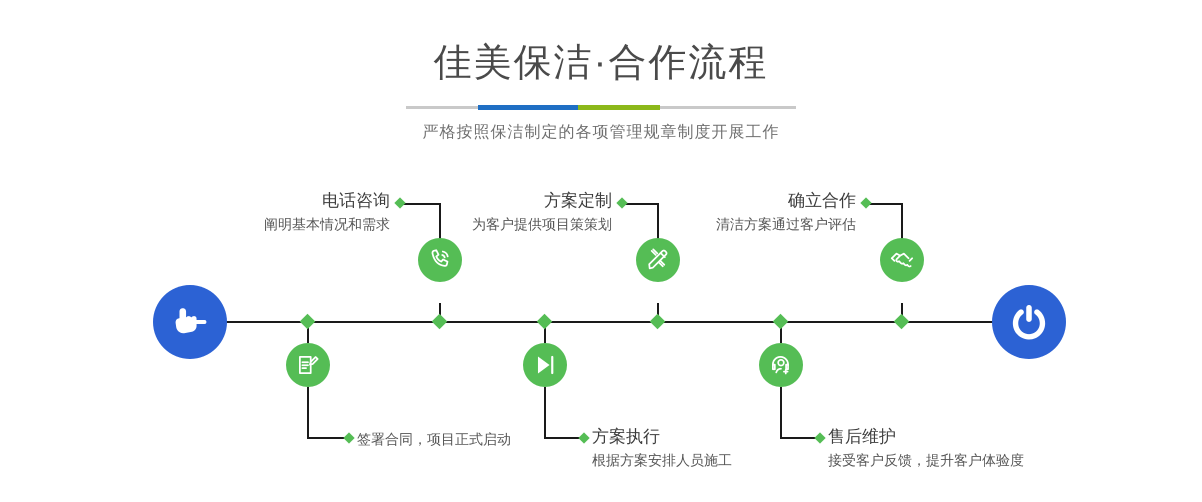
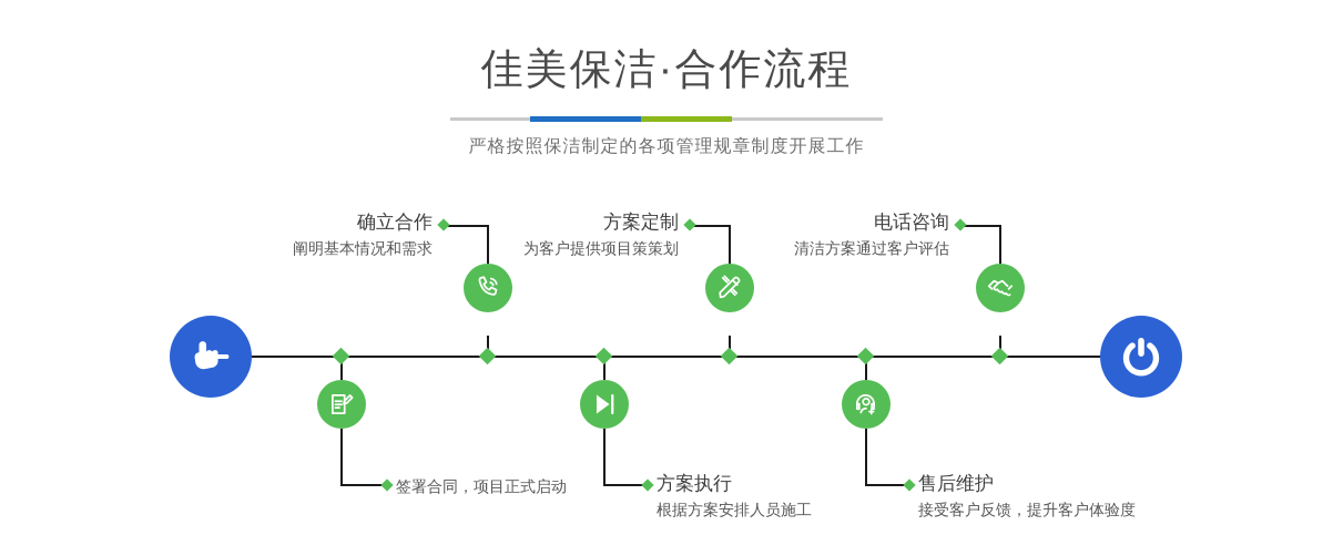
  佳美保洁·合作流程
  严格按照保洁制定的各项管理规章制度开展工作
- 电话咨询
+ 确立合作
  阐明基本情况和需求
  签署合同，项目正式启动
  方案定制
  为客户提供项目策策划
  方案执行
  根据方案安排人员施工
- 确立合作
+ 电话咨询
  清洁方案通过客户评估
  售后维护
  接受客户反馈，提升客户体验度
